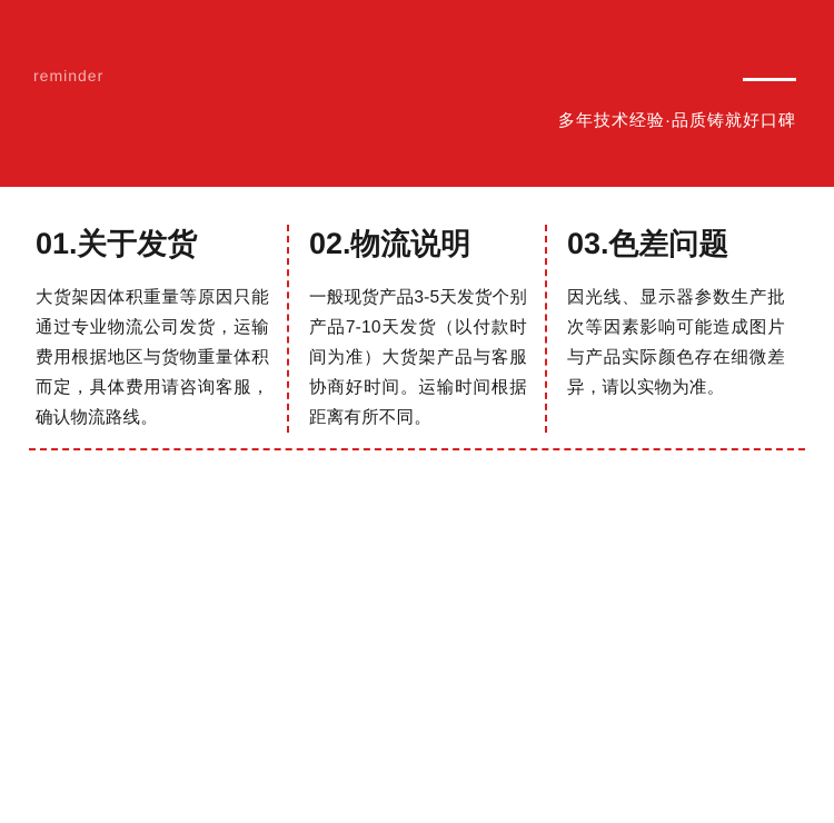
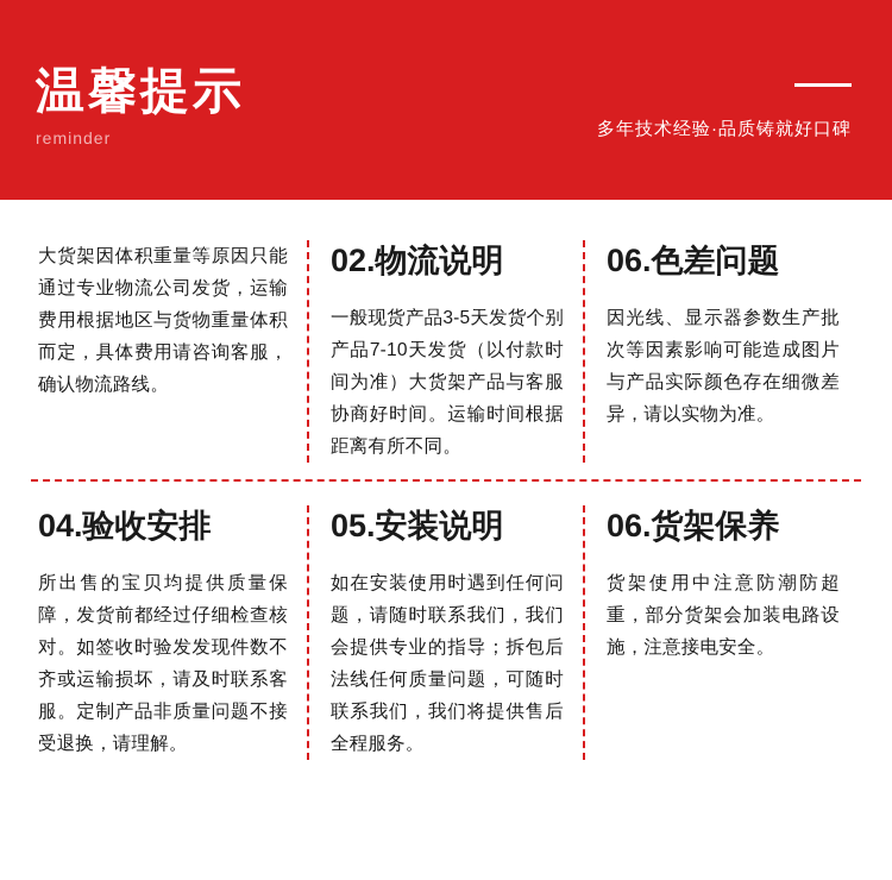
+ 温馨提示
  reminder
  多年技术经验·品质铸就好口碑
- 01.关于发货
  大货架因体积重量等原因只能通过专业物流公司发货，运输费用根据地区与货物重量体积而定，具体费用请咨询客服，确认物流路线。
  02.物流说明
  一般现货产品3-5天发货个别产品7-10天发货（以付款时间为准）大货架产品与客服协商好时间。运输时间根据距离有所不同。
- 03.色差问题
+ 06.色差问题
  因光线、显示器参数生产批次等因素影响可能造成图片与产品实际颜色存在细微差异，请以实物为准。
+ 04.验收安排
+ 所出售的宝贝均提供质量保障，发货前都经过仔细检查核对。如签收时验发发现件数不齐或运输损坏，请及时联系客服。定制产品非质量问题不接受退换，请理解。
+ 05.安装说明
+ 如在安装使用时遇到任何问题，请随时联系我们，我们会提供专业的指导；拆包后法线任何质量问题，可随时联系我们，我们将提供售后全程服务。
+ 06.货架保养
+ 货架使用中注意防潮防超重，部分货架会加装电路设施，注意接电安全。
